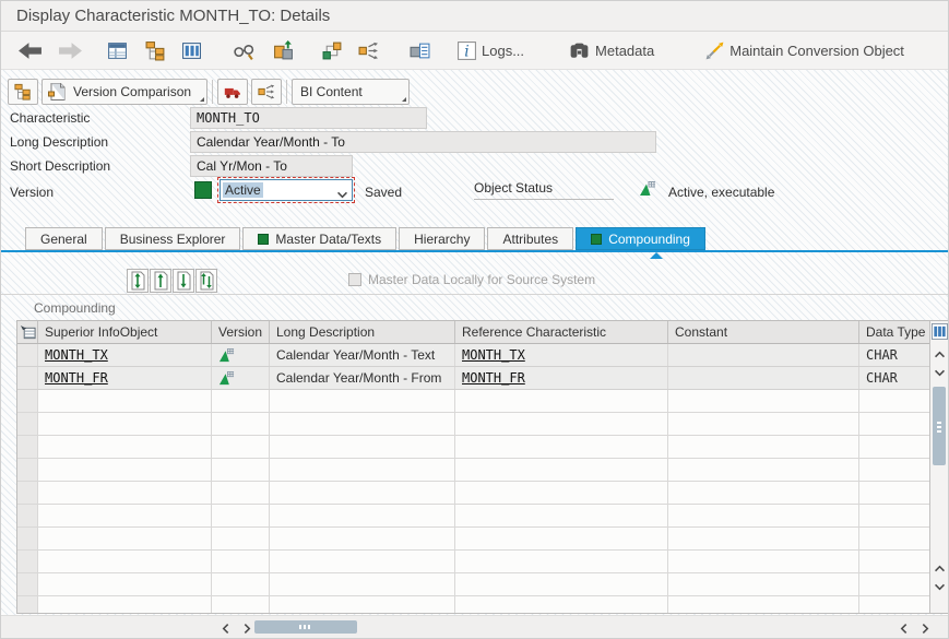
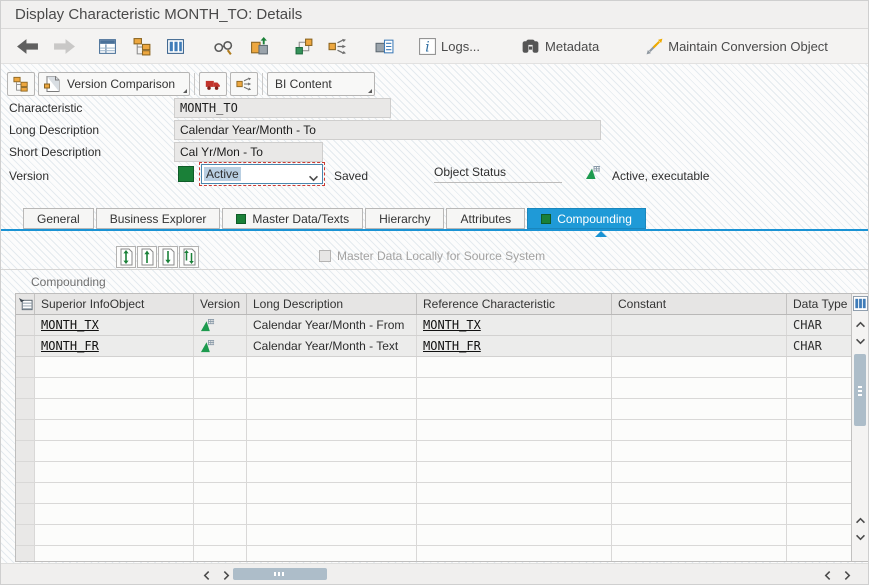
  Display Characteristic MONTH_TO: Details
  Logs...
  Metadata
  Maintain Conversion Object
  Version Comparison
  BI Content
  Characteristic
  MONTH_TO
  Long Description
  Calendar Year/Month - To
  Short Description
  Cal Yr/Mon - To
  Version
  Active
  Saved
  Object Status
  Active, executable
  General
  Business Explorer
  Master Data/Texts
  Hierarchy
  Attributes
  Compounding
  Master Data Locally for Source System
  Compounding
  Superior InfoObject
  Version
  Long Description
  Reference Characteristic
  Constant
  Data Type
  MONTH_TX
- Calendar Year/Month - Text
+ Calendar Year/Month - From
  MONTH_TX
  CHAR
  MONTH_FR
- Calendar Year/Month - From
+ Calendar Year/Month - Text
  MONTH_FR
  CHAR
